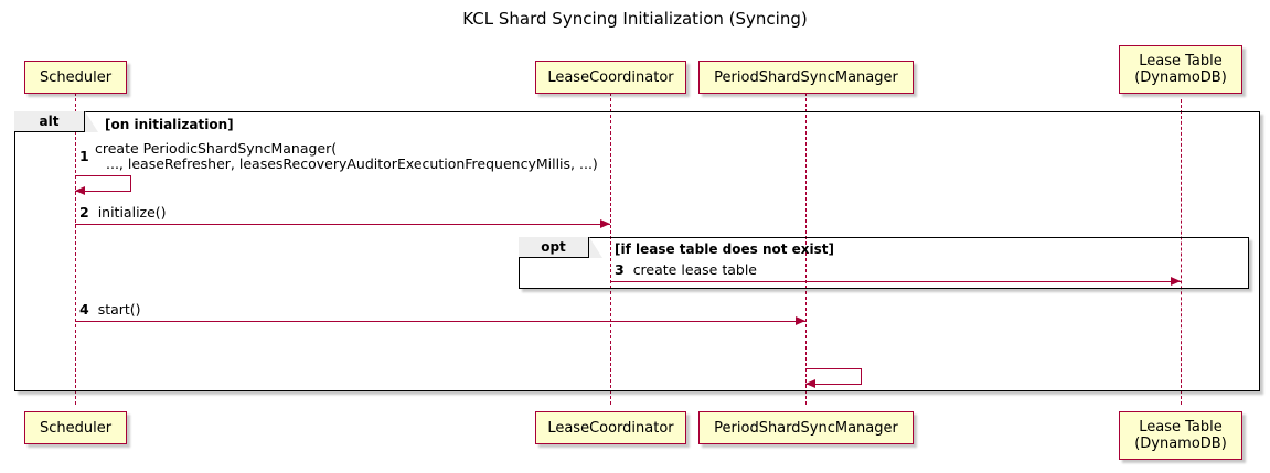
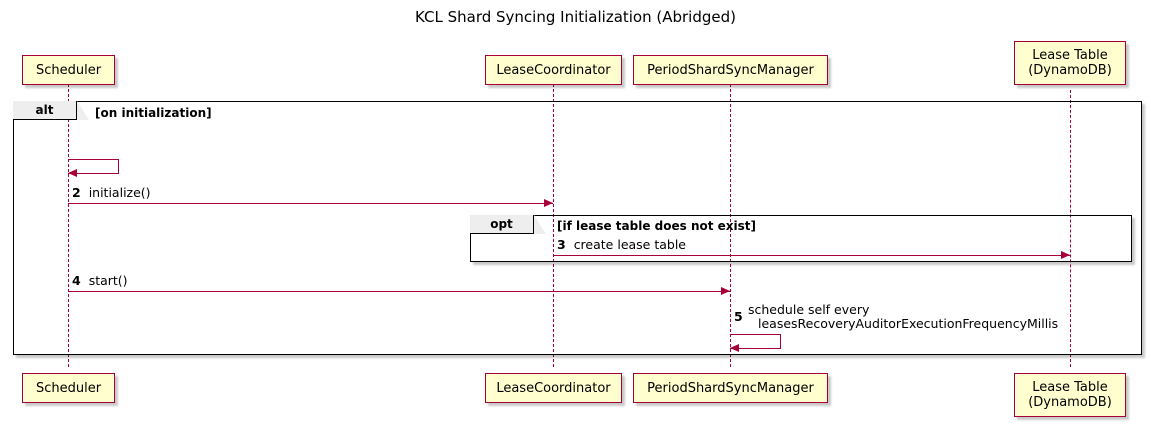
- KCL Shard Syncing Initialization (Syncing)
+ KCL Shard Syncing Initialization (Abridged)
  alt
  [on initialization]
- 1
- create PeriodicShardSyncManager(
- ..., leaseRefresher, leasesRecoveryAuditorExecutionFrequencyMillis, ...)
  2 initialize()
  opt
  [if lease table does not exist]
  3 create lease table
  4 start()
+ 5
+ schedule self every
+ leasesRecoveryAuditorExecutionFrequencyMillis
  Scheduler
  LeaseCoordinator
  PeriodShardSyncManager
  Lease Table
  (DynamoDB)
  Scheduler
  LeaseCoordinator
  PeriodShardSyncManager
  Lease Table
  (DynamoDB)
